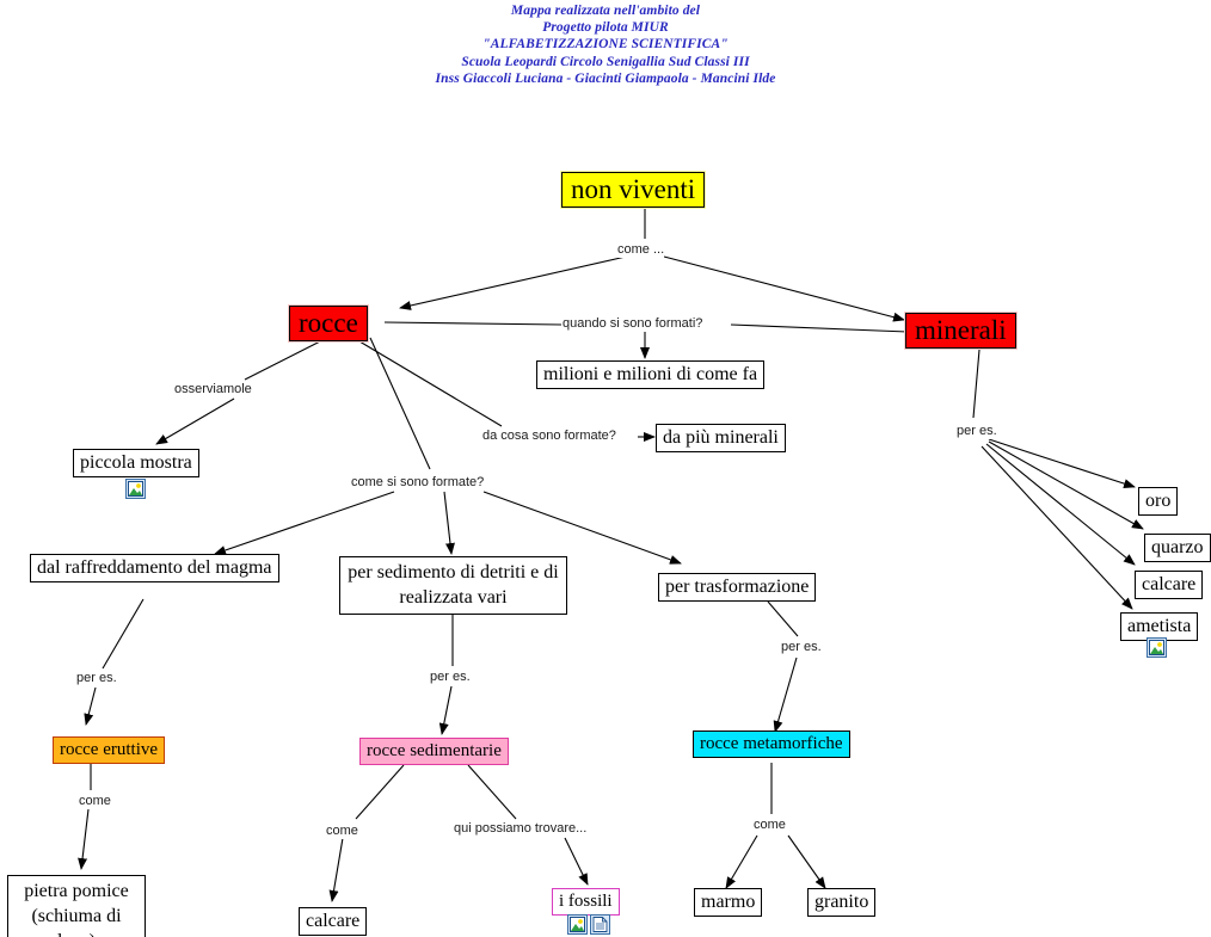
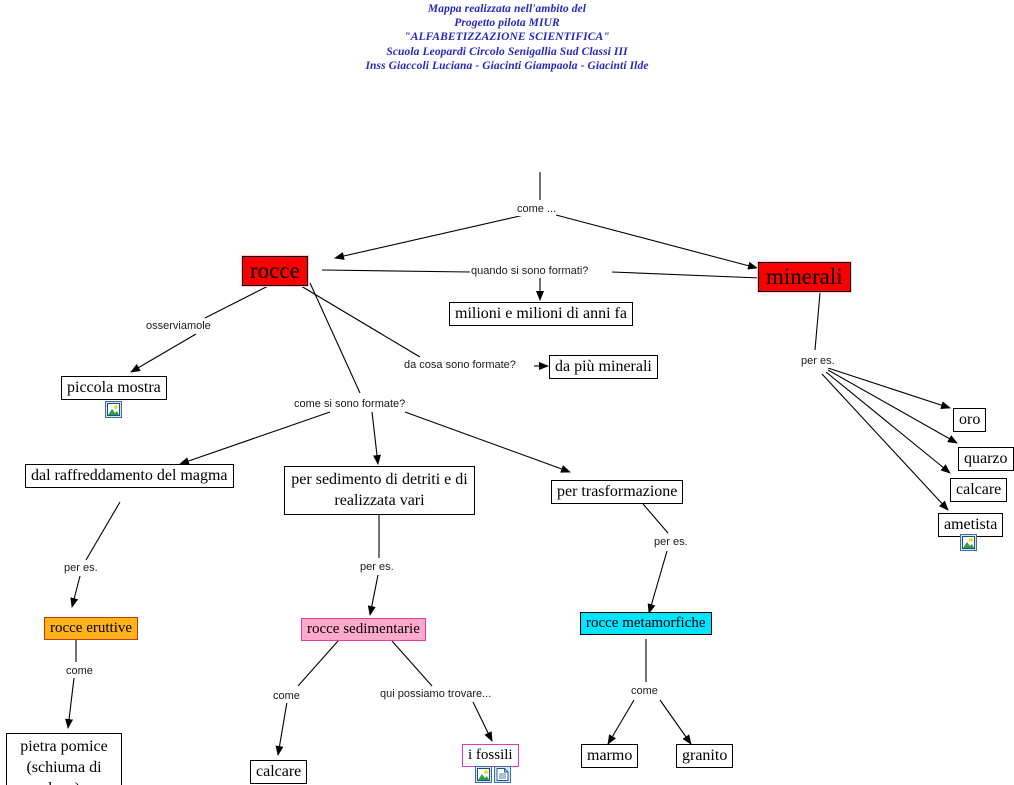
  Mappa realizzata nell'ambito del
  Progetto pilota MIUR
  "ALFABETIZZAZIONE SCIENTIFICA"
  Scuola Leopardi Circolo Senigallia Sud Classi III
- Inss Giaccoli Luciana - Giacinti Giampaola - Mancini Ilde
+ Inss Giaccoli Luciana - Giacinti Giampaola - Giacinti Ilde
- non viventi
  rocce
  minerali
- milioni e milioni di come fa
+ milioni e milioni di anni fa
  da più minerali
  piccola mostra
  dal raffreddamento del magma
  per sedimento di detriti e di realizzata vari
  per trasformazione
  rocce eruttive
  rocce sedimentarie
  rocce metamorfiche
  pietra pomice
  calcare
  i fossili
  marmo
  granito
  oro
  quarzo
  calcare
  ametista
  come ...
  quando si sono formati?
  osserviamole
  da cosa sono formate?
  come si sono formate?
  per es.
  per es.
  per es.
  per es.
  come
  come
  qui possiamo trovare...
  come
